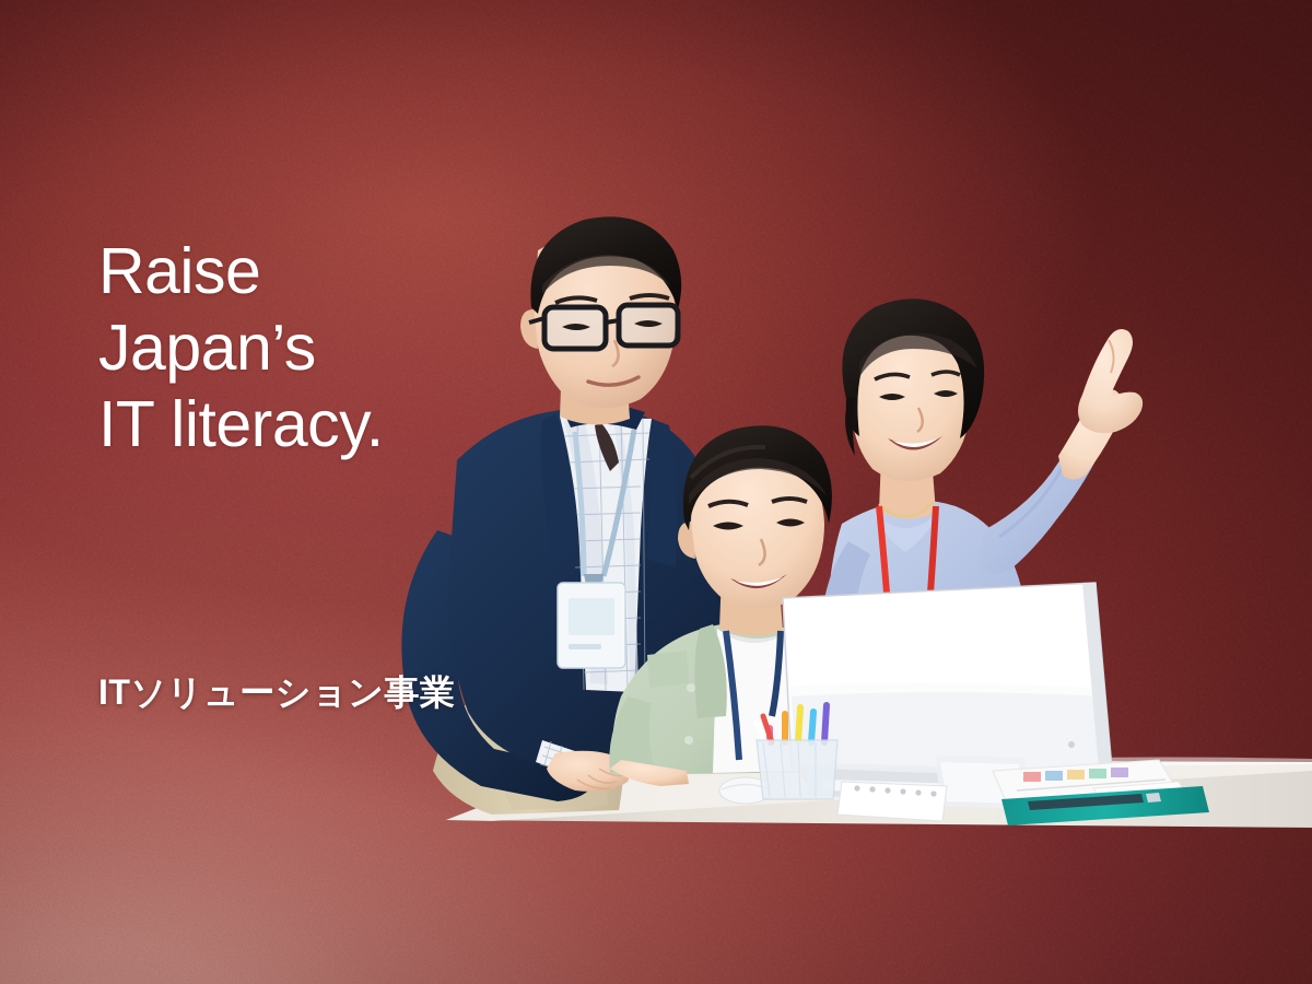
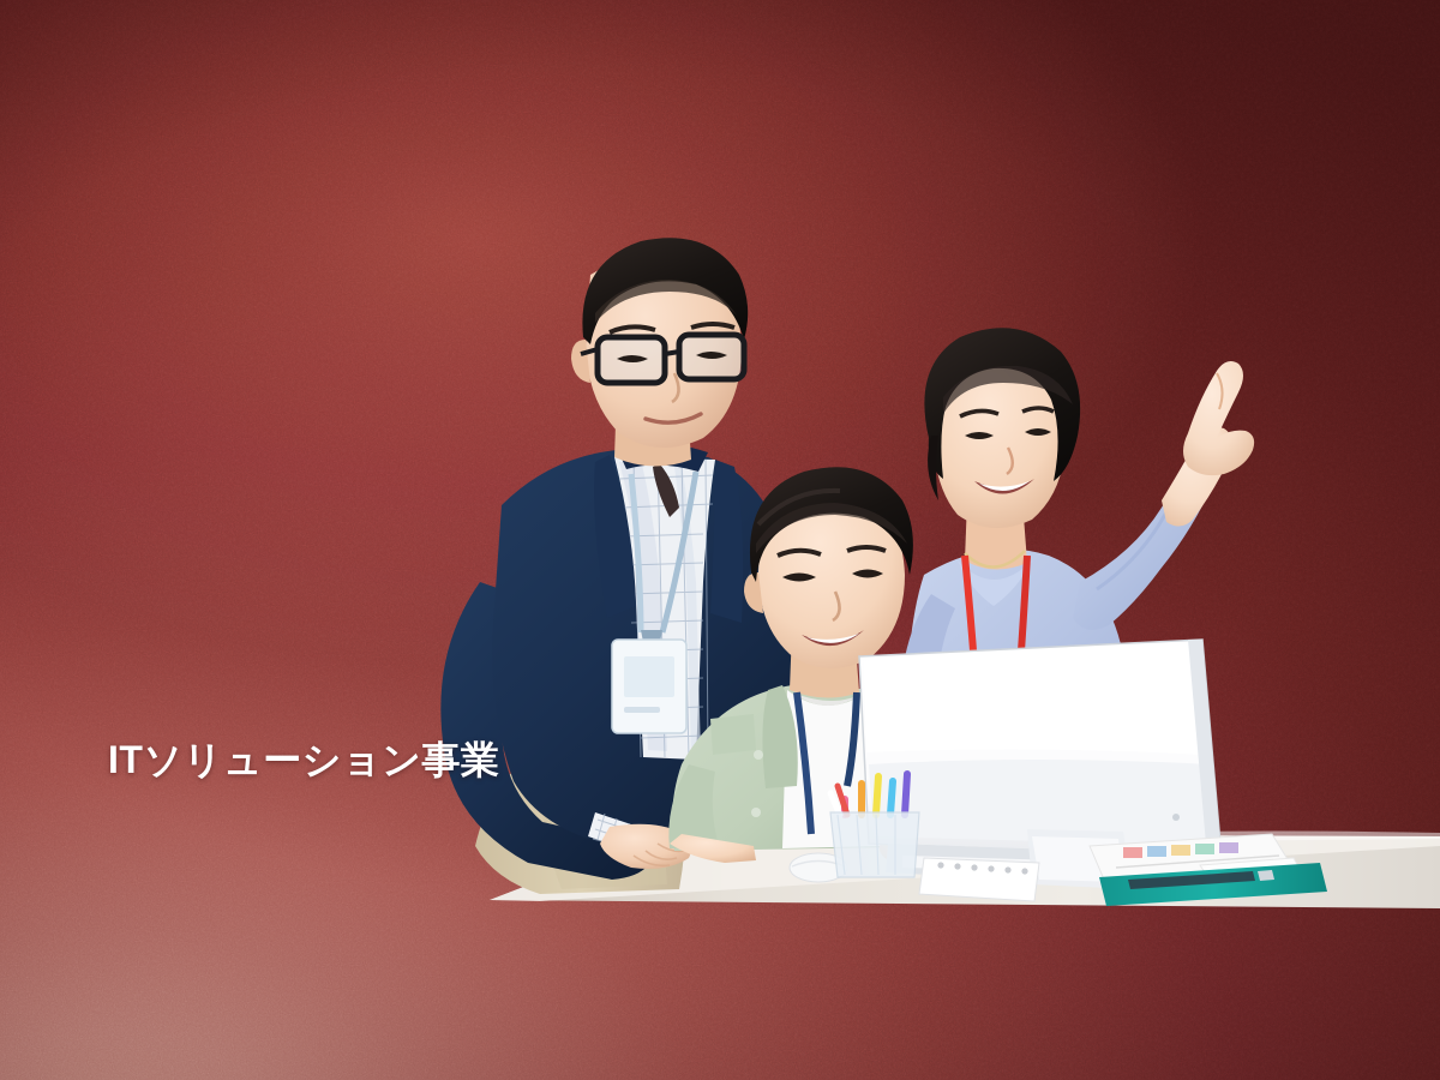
- Raise
- Japan’s
- IT literacy.
  ITソリューション事業
